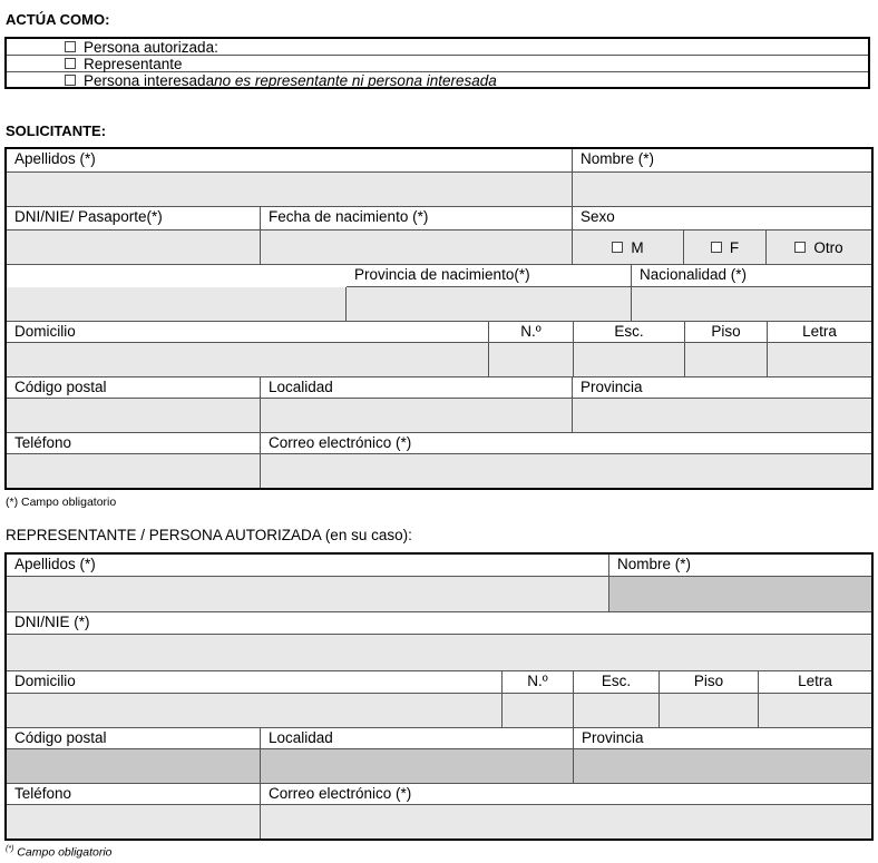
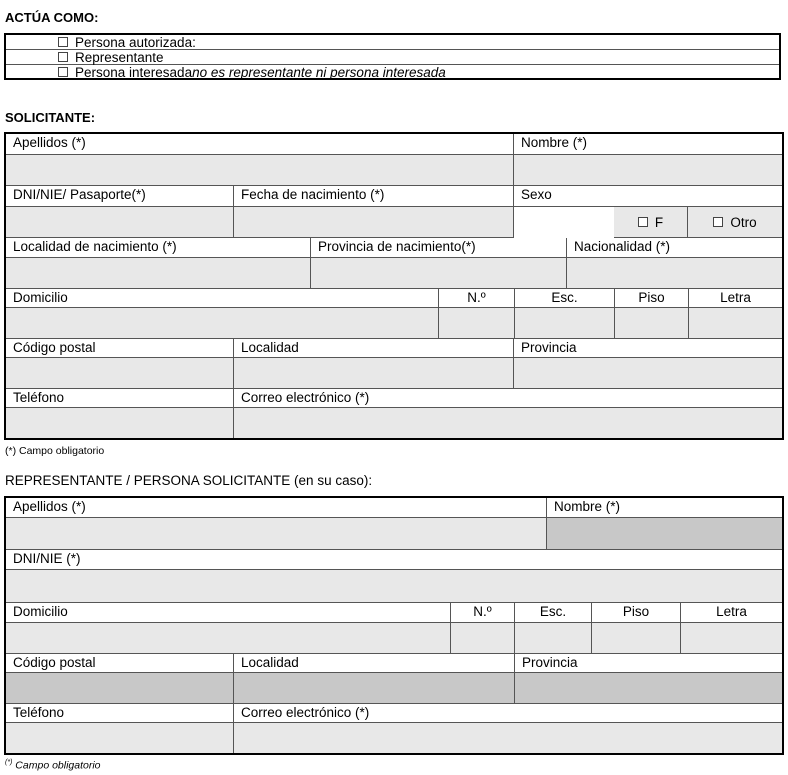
  ACTÚA COMO:
  Persona autorizada:
  Representante
  Persona interesadano es representante ni persona interesada
  SOLICITANTE:
  Apellidos (*)
  Nombre (*)
  DNI/NIE/ Pasaporte(*)
  Fecha de nacimiento (*)
  Sexo
- M
  F
  Otro
+ Localidad de nacimiento (*)
  Provincia de nacimiento(*)
  Nacionalidad (*)
  Domicilio
  N.º
  Esc.
  Piso
  Letra
  Código postal
  Localidad
  Provincia
  Teléfono
  Correo electrónico (*)
  (*) Campo obligatorio
- REPRESENTANTE / PERSONA AUTORIZADA (en su caso):
+ REPRESENTANTE / PERSONA SOLICITANTE (en su caso):
  Apellidos (*)
  Nombre (*)
  DNI/NIE (*)
  Domicilio
  N.º
  Esc.
  Piso
  Letra
  Código postal
  Localidad
  Provincia
  Teléfono
  Correo electrónico (*)
  Campo obligatorio
